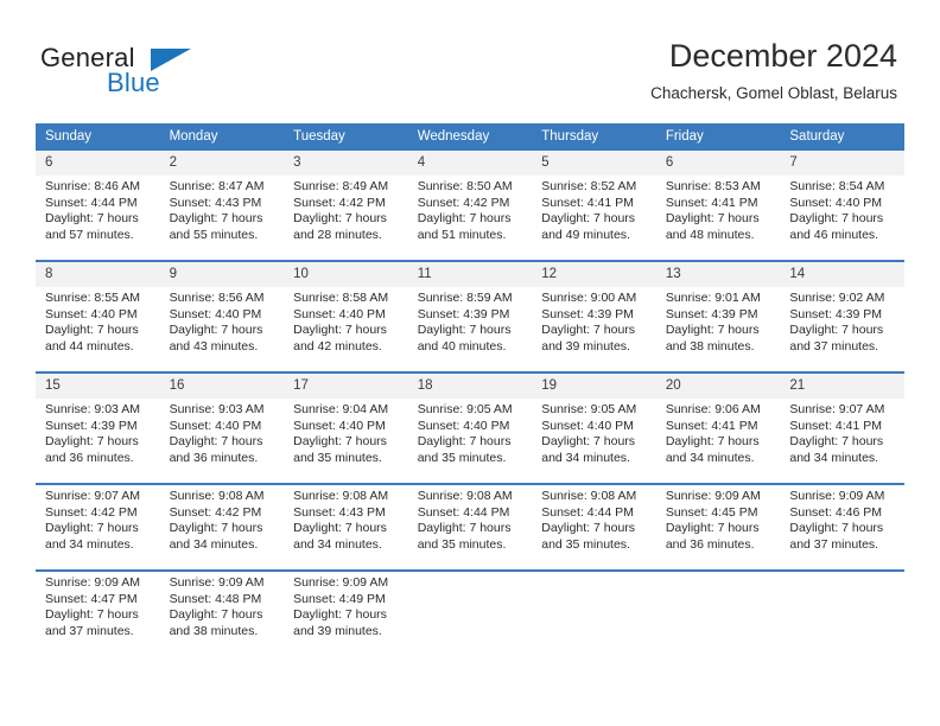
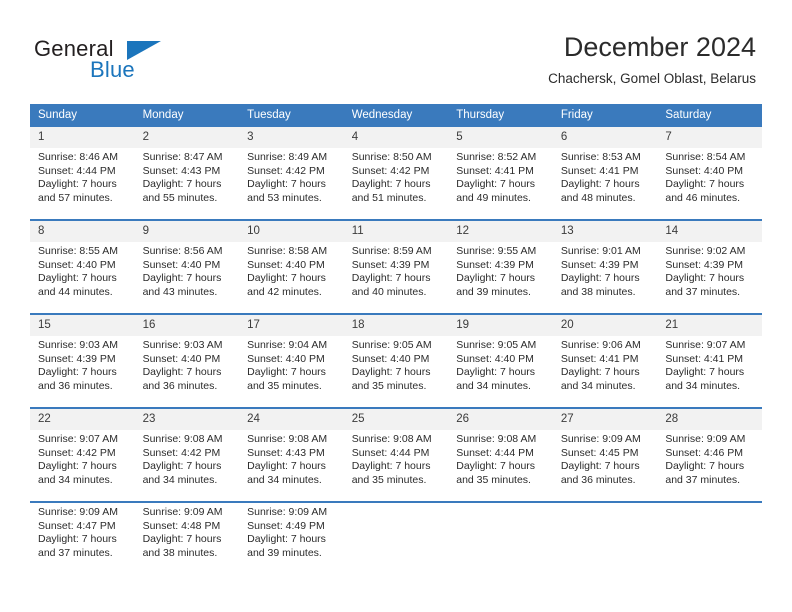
  General
  Blue
  December 2024
  Chachersk, Gomel Oblast, Belarus
  Sunday	Monday	Tuesday	Wednesday	Thursday	Friday	Saturday
- 6	2	3	4	5	6	7
+ 1	2	3	4	5	6	7
- Sunrise: 8:46 AMSunset: 4:44 PMDaylight: 7 hoursand 57 minutes.	Sunrise: 8:47 AMSunset: 4:43 PMDaylight: 7 hoursand 55 minutes.	Sunrise: 8:49 AMSunset: 4:42 PMDaylight: 7 hoursand 28 minutes.	Sunrise: 8:50 AMSunset: 4:42 PMDaylight: 7 hoursand 51 minutes.	Sunrise: 8:52 AMSunset: 4:41 PMDaylight: 7 hoursand 49 minutes.	Sunrise: 8:53 AMSunset: 4:41 PMDaylight: 7 hoursand 48 minutes.	Sunrise: 8:54 AMSunset: 4:40 PMDaylight: 7 hoursand 46 minutes.
+ Sunrise: 8:46 AMSunset: 4:44 PMDaylight: 7 hoursand 57 minutes.	Sunrise: 8:47 AMSunset: 4:43 PMDaylight: 7 hoursand 55 minutes.	Sunrise: 8:49 AMSunset: 4:42 PMDaylight: 7 hoursand 53 minutes.	Sunrise: 8:50 AMSunset: 4:42 PMDaylight: 7 hoursand 51 minutes.	Sunrise: 8:52 AMSunset: 4:41 PMDaylight: 7 hoursand 49 minutes.	Sunrise: 8:53 AMSunset: 4:41 PMDaylight: 7 hoursand 48 minutes.	Sunrise: 8:54 AMSunset: 4:40 PMDaylight: 7 hoursand 46 minutes.
  8	9	10	11	12	13	14
- Sunrise: 8:55 AMSunset: 4:40 PMDaylight: 7 hoursand 44 minutes.	Sunrise: 8:56 AMSunset: 4:40 PMDaylight: 7 hoursand 43 minutes.	Sunrise: 8:58 AMSunset: 4:40 PMDaylight: 7 hoursand 42 minutes.	Sunrise: 8:59 AMSunset: 4:39 PMDaylight: 7 hoursand 40 minutes.	Sunrise: 9:00 AMSunset: 4:39 PMDaylight: 7 hoursand 39 minutes.	Sunrise: 9:01 AMSunset: 4:39 PMDaylight: 7 hoursand 38 minutes.	Sunrise: 9:02 AMSunset: 4:39 PMDaylight: 7 hoursand 37 minutes.
+ Sunrise: 8:55 AMSunset: 4:40 PMDaylight: 7 hoursand 44 minutes.	Sunrise: 8:56 AMSunset: 4:40 PMDaylight: 7 hoursand 43 minutes.	Sunrise: 8:58 AMSunset: 4:40 PMDaylight: 7 hoursand 42 minutes.	Sunrise: 8:59 AMSunset: 4:39 PMDaylight: 7 hoursand 40 minutes.	Sunrise: 9:55 AMSunset: 4:39 PMDaylight: 7 hoursand 39 minutes.	Sunrise: 9:01 AMSunset: 4:39 PMDaylight: 7 hoursand 38 minutes.	Sunrise: 9:02 AMSunset: 4:39 PMDaylight: 7 hoursand 37 minutes.
  15	16	17	18	19	20	21
  Sunrise: 9:03 AMSunset: 4:39 PMDaylight: 7 hoursand 36 minutes.	Sunrise: 9:03 AMSunset: 4:40 PMDaylight: 7 hoursand 36 minutes.	Sunrise: 9:04 AMSunset: 4:40 PMDaylight: 7 hoursand 35 minutes.	Sunrise: 9:05 AMSunset: 4:40 PMDaylight: 7 hoursand 35 minutes.	Sunrise: 9:05 AMSunset: 4:40 PMDaylight: 7 hoursand 34 minutes.	Sunrise: 9:06 AMSunset: 4:41 PMDaylight: 7 hoursand 34 minutes.	Sunrise: 9:07 AMSunset: 4:41 PMDaylight: 7 hoursand 34 minutes.
+ 22	23	24	25	26	27	28
  Sunrise: 9:07 AMSunset: 4:42 PMDaylight: 7 hoursand 34 minutes.	Sunrise: 9:08 AMSunset: 4:42 PMDaylight: 7 hoursand 34 minutes.	Sunrise: 9:08 AMSunset: 4:43 PMDaylight: 7 hoursand 34 minutes.	Sunrise: 9:08 AMSunset: 4:44 PMDaylight: 7 hoursand 35 minutes.	Sunrise: 9:08 AMSunset: 4:44 PMDaylight: 7 hoursand 35 minutes.	Sunrise: 9:09 AMSunset: 4:45 PMDaylight: 7 hoursand 36 minutes.	Sunrise: 9:09 AMSunset: 4:46 PMDaylight: 7 hoursand 37 minutes.
  Sunrise: 9:09 AMSunset: 4:47 PMDaylight: 7 hoursand 37 minutes.	Sunrise: 9:09 AMSunset: 4:48 PMDaylight: 7 hoursand 38 minutes.	Sunrise: 9:09 AMSunset: 4:49 PMDaylight: 7 hoursand 39 minutes.
